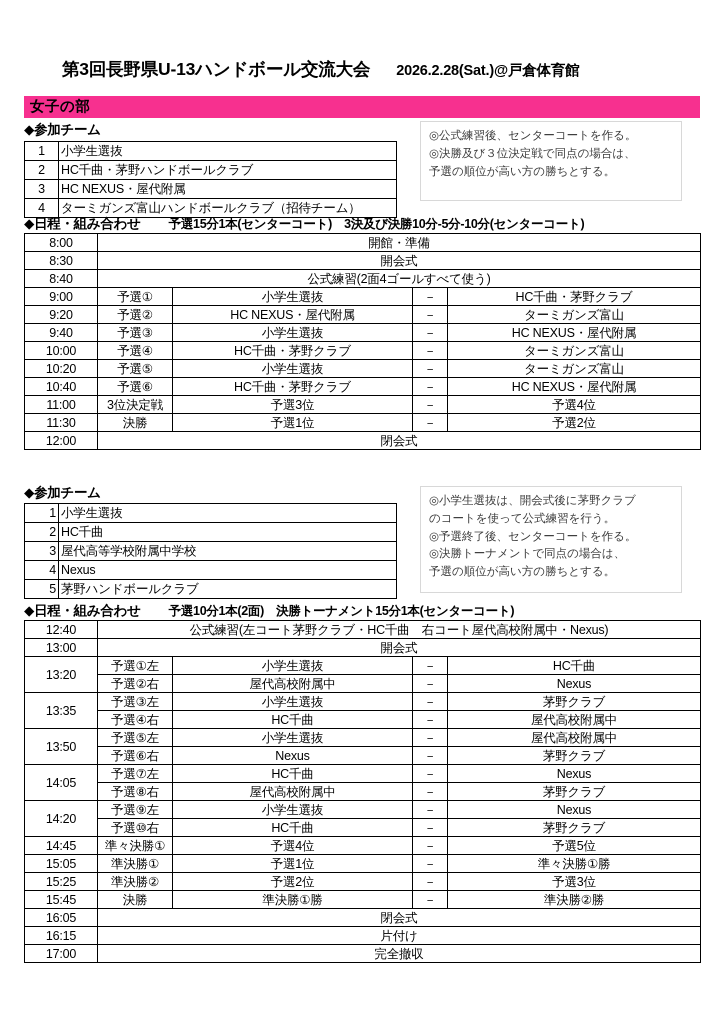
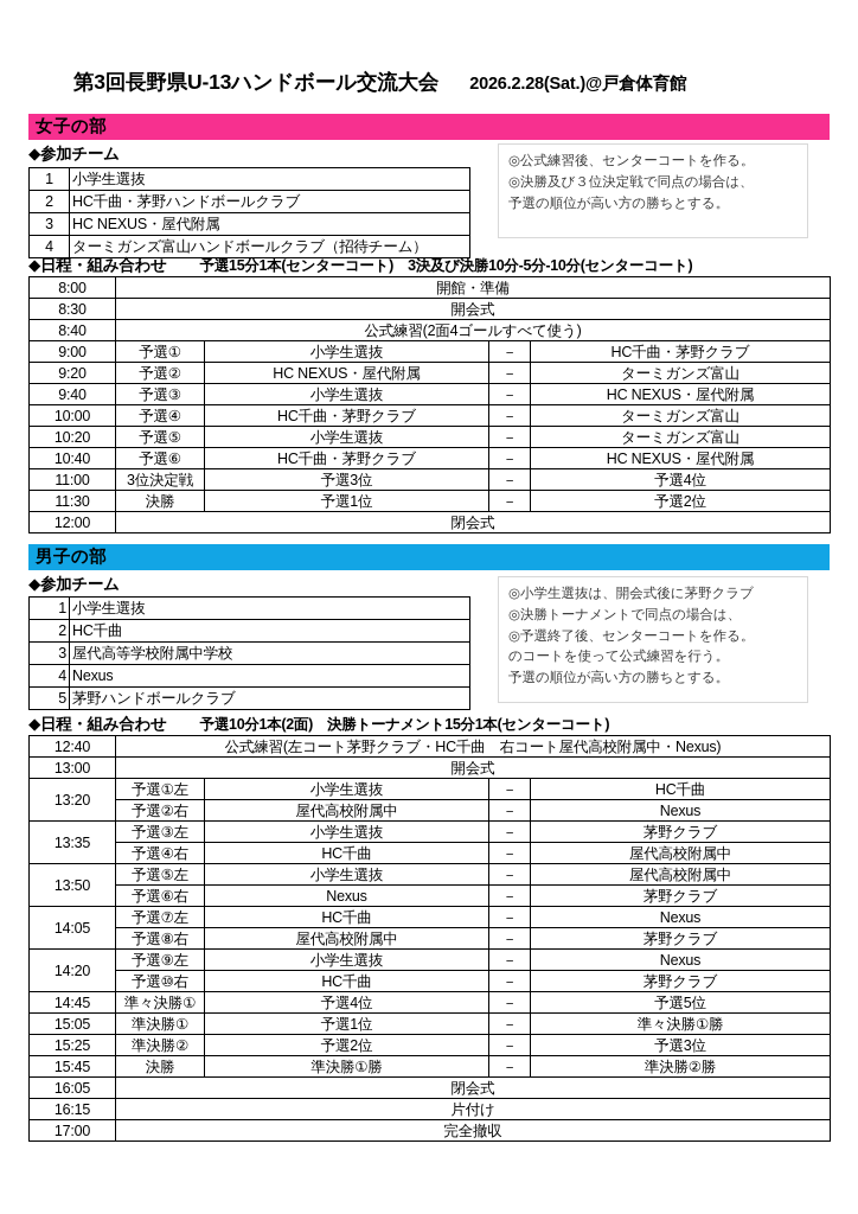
  第3回長野県U-13ハンドボール交流大会
  2026.2.28(Sat.)@戸倉体育館
  女子の部
  ◆参加チーム
  1	小学生選抜
  2	HC千曲・茅野ハンドボールクラブ
  3	HC NEXUS・屋代附属
  4	ターミガンズ富山ハンドボールクラブ（招待チーム）
  ◎公式練習後、センターコートを作る。
  ◎決勝及び３位決定戦で同点の場合は、
  予選の順位が高い方の勝ちとする。
  ◆日程・組み合わせ 予選15分1本(センターコート) 3決及び決勝10分-5分-10分(センターコート)
  8:00	開館・準備
  8:30	開会式
  8:40	公式練習(2面4ゴールすべて使う)
  9:00	予選①	小学生選抜	－	HC千曲・茅野クラブ
  9:20	予選②	HC NEXUS・屋代附属	－	ターミガンズ富山
  9:40	予選③	小学生選抜	－	HC NEXUS・屋代附属
  10:00	予選④	HC千曲・茅野クラブ	－	ターミガンズ富山
  10:20	予選⑤	小学生選抜	－	ターミガンズ富山
  10:40	予選⑥	HC千曲・茅野クラブ	－	HC NEXUS・屋代附属
  11:00	3位決定戦	予選3位	－	予選4位
  11:30	決勝	予選1位	－	予選2位
  12:00	閉会式
+ 男子の部
  ◆参加チーム
  1	小学生選抜
  2	HC千曲
  3	屋代高等学校附属中学校
  4	Nexus
  5	茅野ハンドボールクラブ
  ◎小学生選抜は、開会式後に茅野クラブ
- のコートを使って公式練習を行う。
+ ◎決勝トーナメントで同点の場合は、
  ◎予選終了後、センターコートを作る。
- ◎決勝トーナメントで同点の場合は、
+ のコートを使って公式練習を行う。
  予選の順位が高い方の勝ちとする。
  ◆日程・組み合わせ 予選10分1本(2面) 決勝トーナメント15分1本(センターコート)
  12:40	公式練習(左コート茅野クラブ・HC千曲 右コート屋代高校附属中・Nexus)
  13:00	開会式
  13:20	予選①左	小学生選抜	－	HC千曲
  予選②右	屋代高校附属中	－	Nexus
  13:35	予選③左	小学生選抜	－	茅野クラブ
  予選④右	HC千曲	－	屋代高校附属中
  13:50	予選⑤左	小学生選抜	－	屋代高校附属中
  予選⑥右	Nexus	－	茅野クラブ
  14:05	予選⑦左	HC千曲	－	Nexus
  予選⑧右	屋代高校附属中	－	茅野クラブ
  14:20	予選⑨左	小学生選抜	－	Nexus
  予選⑩右	HC千曲	－	茅野クラブ
  14:45	準々決勝①	予選4位	－	予選5位
  15:05	準決勝①	予選1位	－	準々決勝①勝
  15:25	準決勝②	予選2位	－	予選3位
  15:45	決勝	準決勝①勝	－	準決勝②勝
  16:05	閉会式
  16:15	片付け
  17:00	完全撤収
